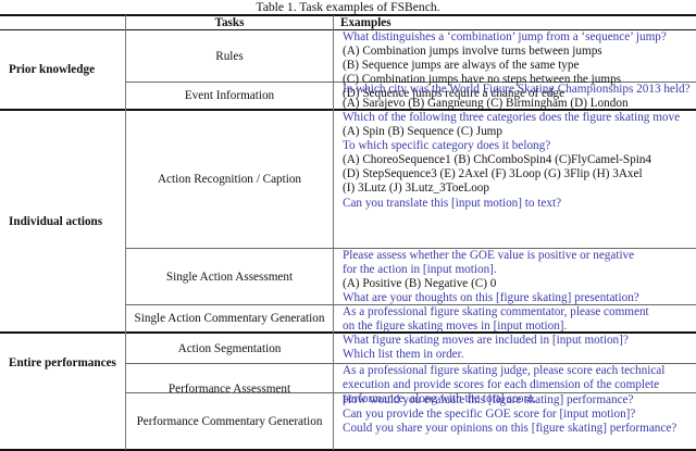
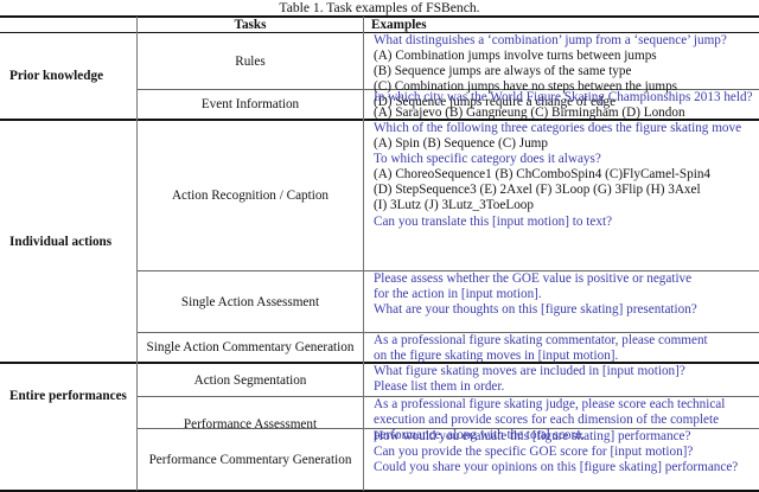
  Table 1. Task examples of FSBench.
  Tasks
  Examples
  Prior knowledge
  Individual actions
  Entire performances
  Rules
  Event Information
  Action Recognition / Caption
  Single Action Assessment
  Single Action Commentary Generation
  Action Segmentation
  Performance Assessment
  Performance Commentary Generation
  What distinguishes a ‘combination’ jump from a ‘sequence’ jump?
  (A) Combination jumps involve turns between jumps
  (B) Sequence jumps are always of the same type
  (C) Combination jumps have no steps between the jumps
  (D) Sequence jumps require a change of edge
  In which city was the World Figure Skating Championships 2013 held?
  (A) Sarajevo (B) Gangneung (C) Birmingham (D) London
  Which of the following three categories does the figure skating move
  (A) Spin (B) Sequence (C) Jump
- To which specific category does it belong?
+ To which specific category does it always?
  (A) ChoreoSequence1 (B) ChComboSpin4 (C)FlyCamel-Spin4
  (D) StepSequence3 (E) 2Axel (F) 3Loop (G) 3Flip (H) 3Axel
  (I) 3Lutz (J) 3Lutz_3ToeLoop
  Can you translate this [input motion] to text?
  Please assess whether the GOE value is positive or negative
  for the action in [input motion].
- (A) Positive (B) Negative (C) 0
  What are your thoughts on this [figure skating] presentation?
  As a professional figure skating commentator, please comment
  on the figure skating moves in [input motion].
  What figure skating moves are included in [input motion]?
- Which list them in order.
+ Please list them in order.
  As a professional figure skating judge, please score each technical
  execution and provide scores for each dimension of the complete
  performance, along with the total score.
  How would you evaluate this [figure skating] performance?
  Can you provide the specific GOE score for [input motion]?
  Could you share your opinions on this [figure skating] performance?
